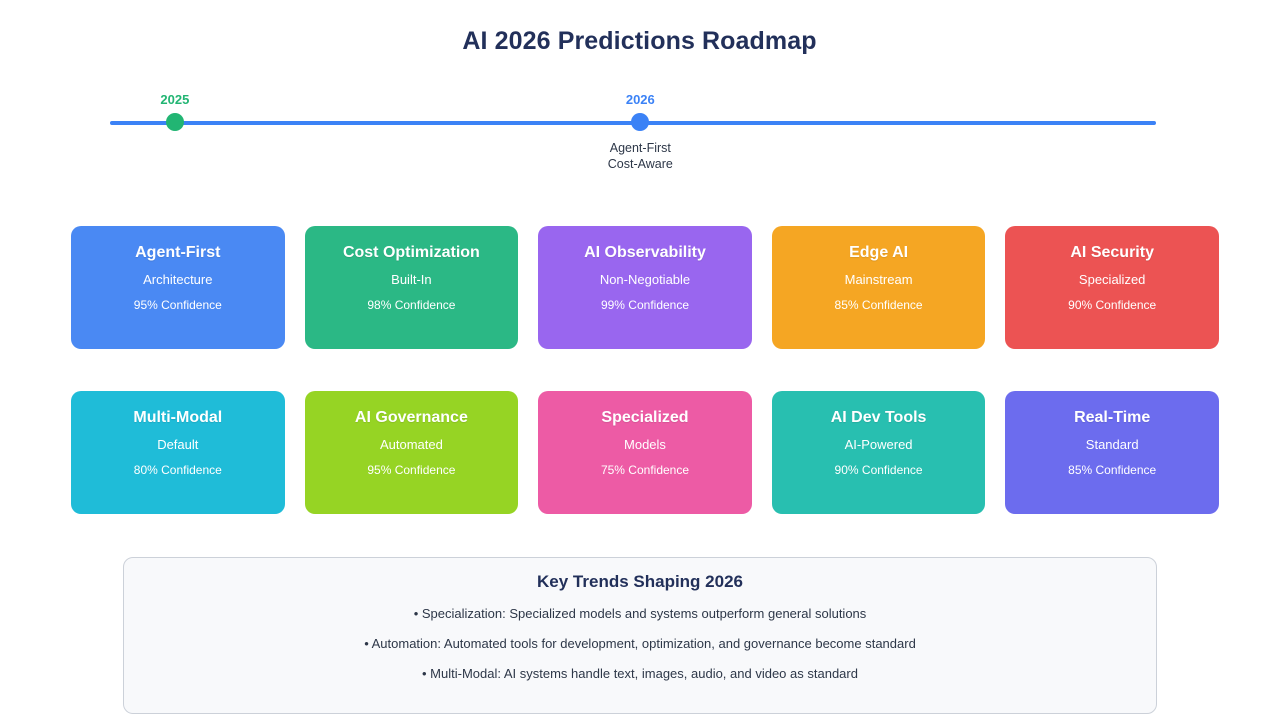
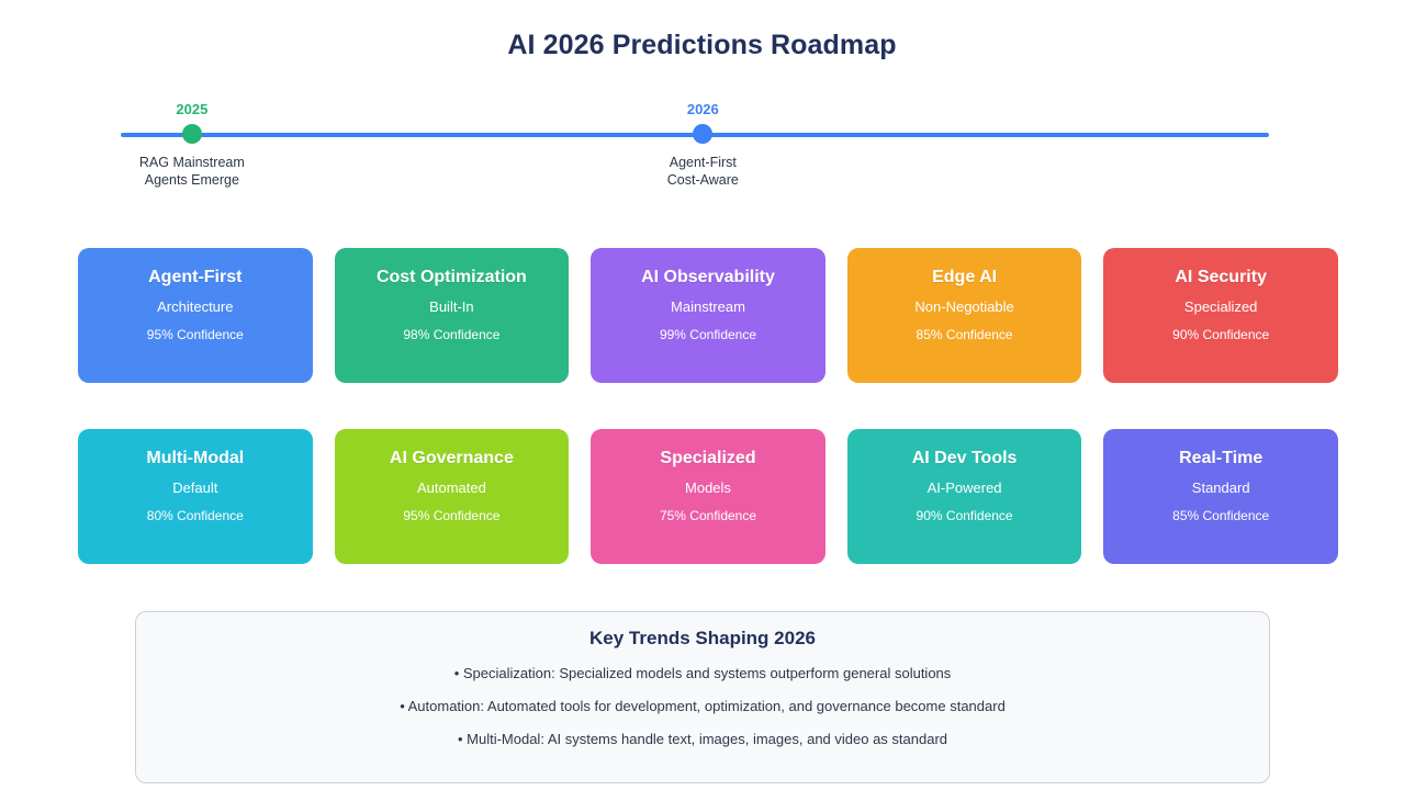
  AI 2026 Predictions Roadmap
  2025
+ RAG Mainstream
+ Agents Emerge
  2026
  Agent-First
  Cost-Aware
  Agent-First
  Architecture
  95% Confidence
  Cost Optimization
  Built-In
  98% Confidence
  AI Observability
- Non-Negotiable
+ Mainstream
  99% Confidence
  Edge AI
- Mainstream
+ Non-Negotiable
  85% Confidence
  AI Security
  Specialized
  90% Confidence
  Multi-Modal
  Default
  80% Confidence
  AI Governance
  Automated
  95% Confidence
  Specialized
  Models
  75% Confidence
  AI Dev Tools
  AI-Powered
  90% Confidence
  Real-Time
  Standard
  85% Confidence
  Key Trends Shaping 2026
  • Specialization: Specialized models and systems outperform general solutions
  • Automation: Automated tools for development, optimization, and governance become standard
- • Multi-Modal: AI systems handle text, images, audio, and video as standard
+ • Multi-Modal: AI systems handle text, images, images, and video as standard
